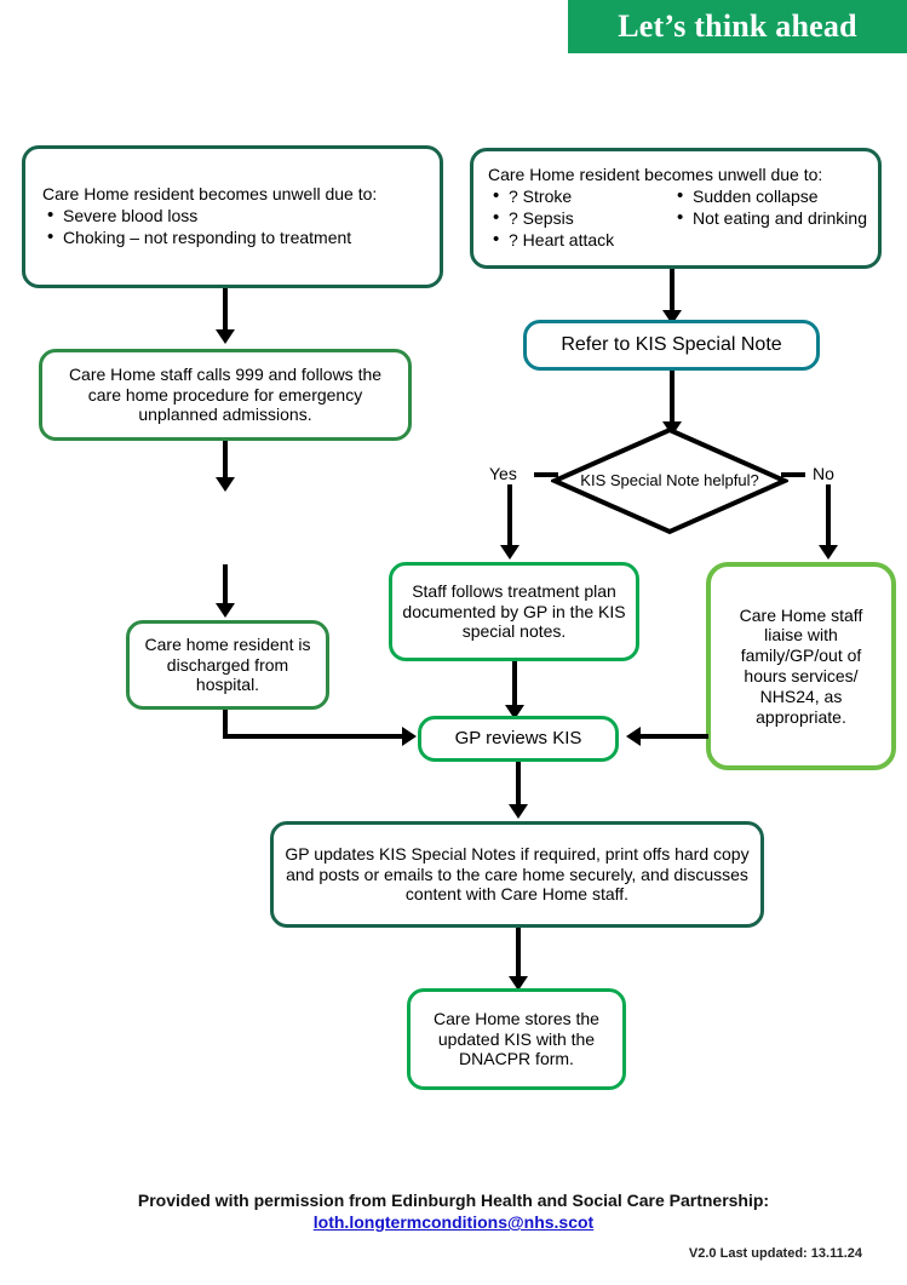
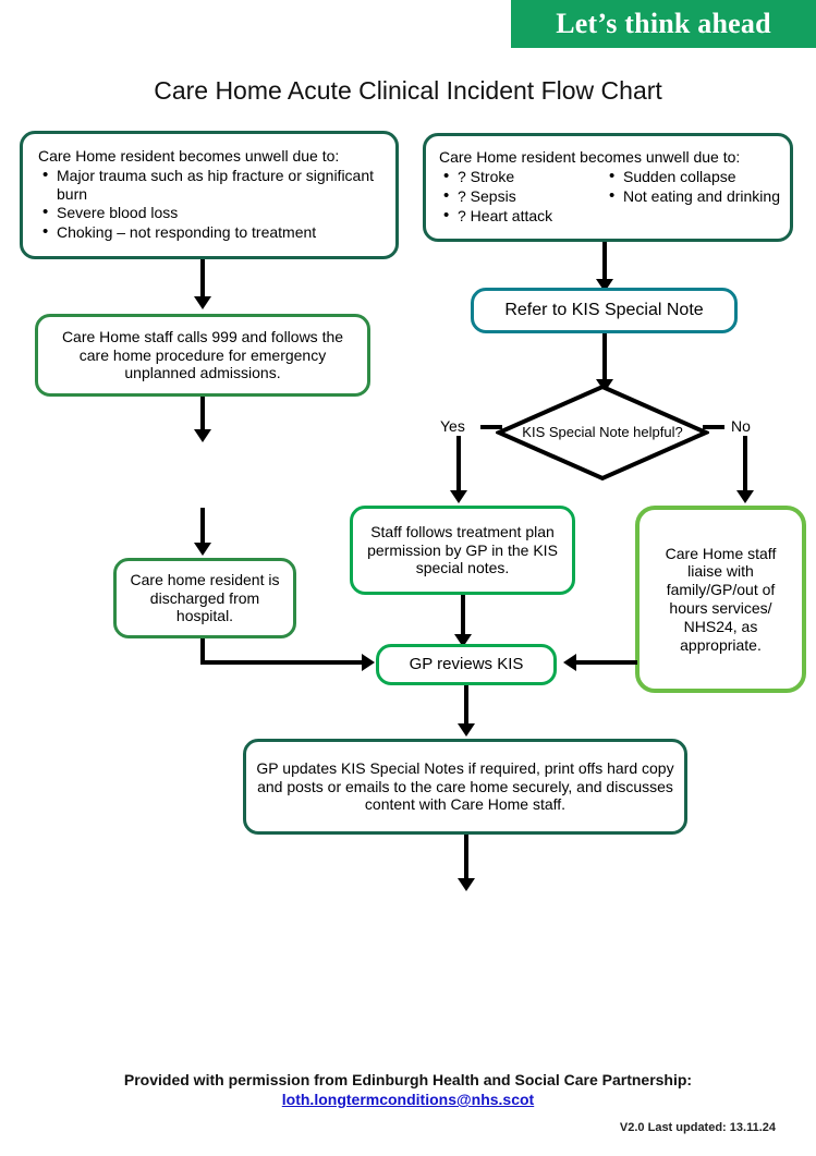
  Let’s think ahead
+ Care Home Acute Clinical Incident Flow Chart
  Care Home resident becomes unwell due to:
+ Major trauma such as hip fracture or significant burn
  Severe blood loss
  Choking – not responding to treatment
  Care Home resident becomes unwell due to:
  ? Stroke
  ? Sepsis
  ? Heart attack
  Sudden collapse
  Not eating and drinking
  Care Home staff calls 999 and follows the care home procedure for emergency unplanned admissions.
  Refer to KIS Special Note
  Care home resident is discharged from hospital.
  KIS Special Note helpful?
  Yes
  No
- Staff follows treatment plan documented by GP in the KIS special notes.
+ Staff follows treatment plan permission by GP in the KIS special notes.
  Care Home staff liaise with family/GP/out of hours services/ NHS24, as appropriate.
  GP reviews KIS
  GP updates KIS Special Notes if required, print offs hard copy and posts or emails to the care home securely, and discusses content with Care Home staff.
- Care Home stores the updated KIS with the DNACPR form.
  Provided with permission from Edinburgh Health and Social Care Partnership:
  loth.longtermconditions@nhs.scot
  V2.0 Last updated: 13.11.24
